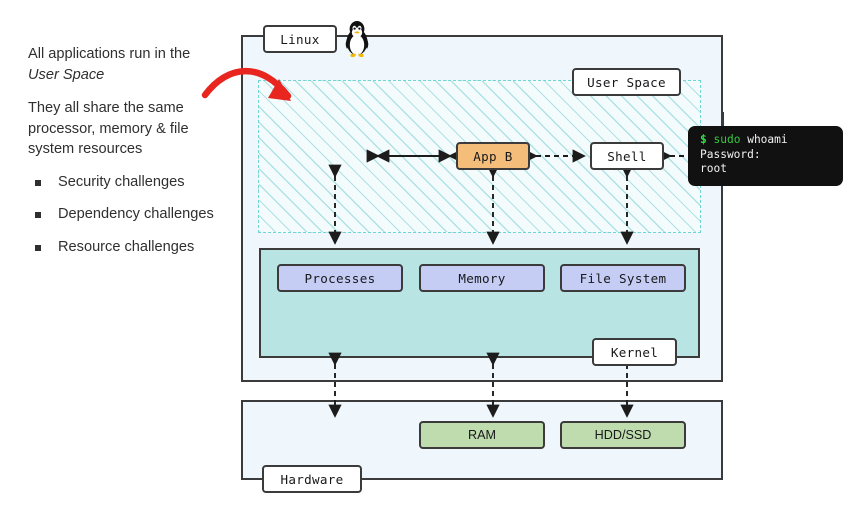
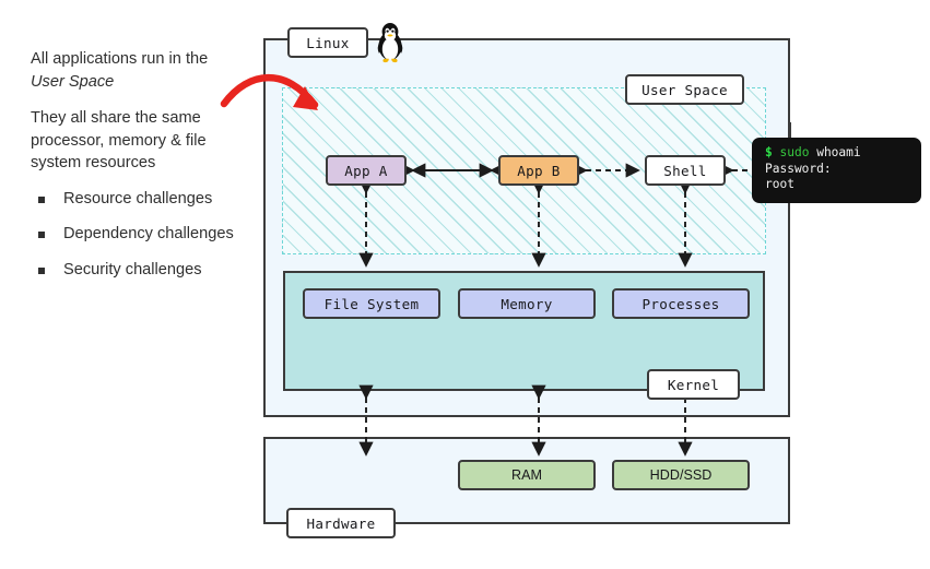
  All applications run in the User Space
  They all share the same processor, memory & file system resources
- Security challenges
+ Resource challenges
  Dependency challenges
- Resource challenges
+ Security challenges
  Linux
  User Space
  Kernel
  Hardware
+ App A
  App B
  Shell
- Processes
+ File System
  Memory
- File System
+ Processes
  RAM
  HDD/SSD
  $ sudo whoami
  Password:
  root
